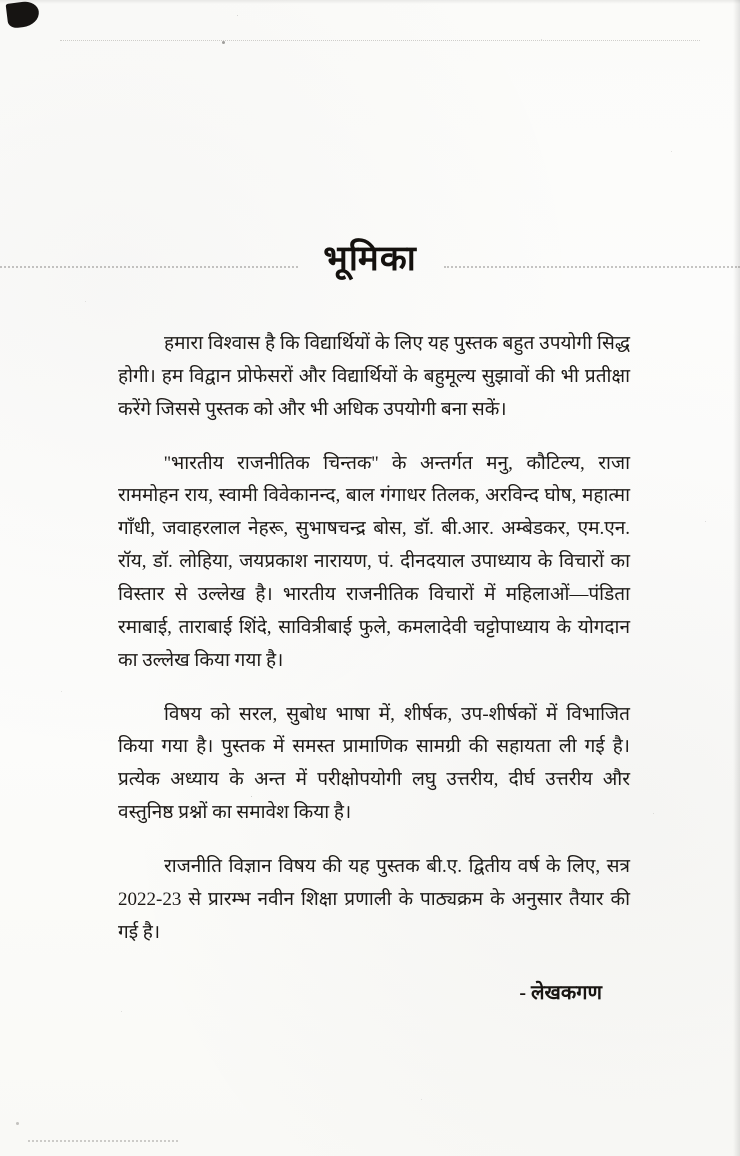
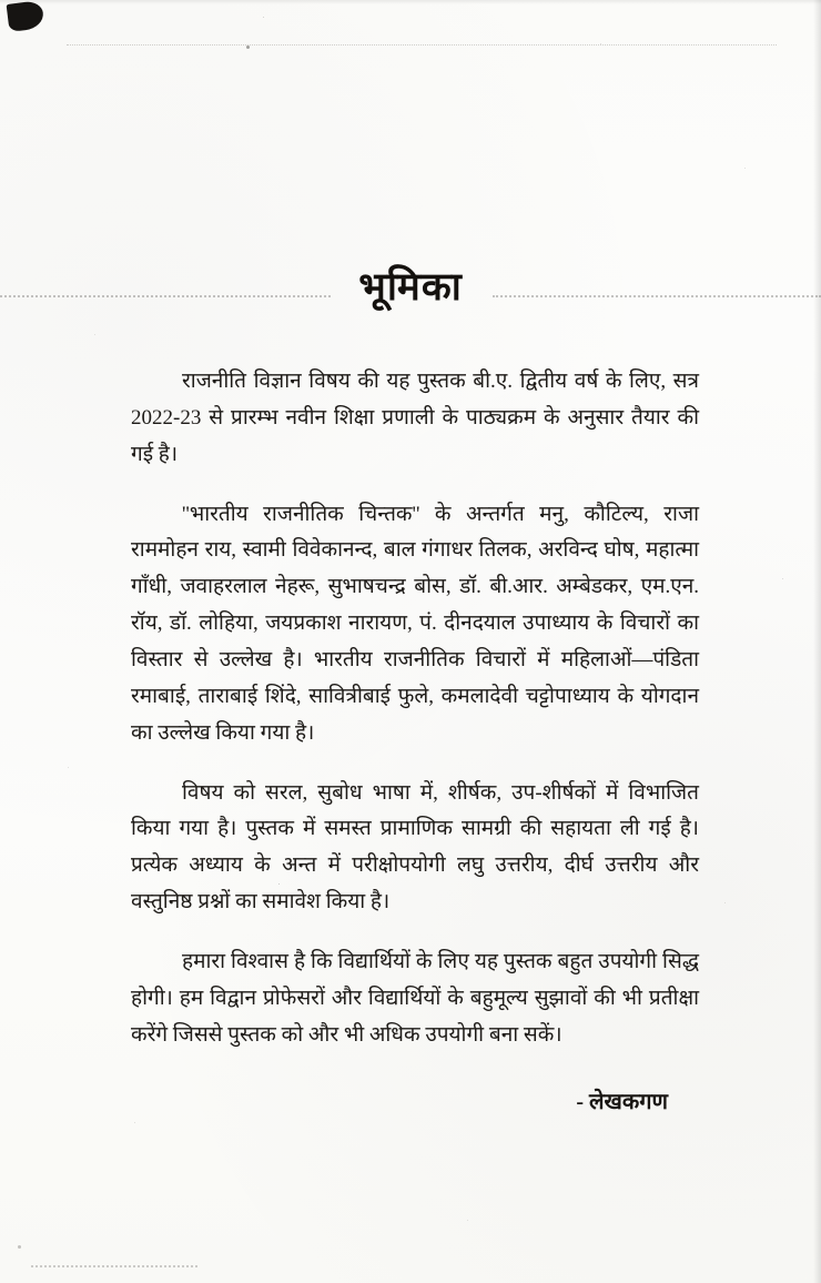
  भूमिका
- हमारा विश्वास है कि विद्यार्थियों के लिए यह पुस्तक बहुत उपयोगी सिद्ध होगी। हम विद्वान प्रोफेसरों और विद्यार्थियों के बहुमूल्य सुझावों की भी प्रतीक्षा करेंगे जिससे पुस्तक को और भी अधिक उपयोगी बना सकें।
+ राजनीति विज्ञान विषय की यह पुस्तक बी.ए. द्वितीय वर्ष के लिए, सत्र 2022-23 से प्रारम्भ नवीन शिक्षा प्रणाली के पाठ्यक्रम के अनुसार तैयार की गई है।
  ''भारतीय राजनीतिक चिन्तक'' के अन्तर्गत मनु, कौटिल्य, राजा राममोहन राय, स्वामी विवेकानन्द, बाल गंगाधर तिलक, अरविन्द घोष, महात्मा गाँधी, जवाहरलाल नेहरू, सुभाषचन्द्र बोस, डॉ. बी.आर. अम्बेडकर, एम.एन. रॉय, डॉ. लोहिया, जयप्रकाश नारायण, पं. दीनदयाल उपाध्याय के विचारों का विस्तार से उल्लेख है। भारतीय राजनीतिक विचारों में महिलाओं—पंडिता रमाबाई, ताराबाई शिंदे, सावित्रीबाई फुले, कमलादेवी चट्टोपाध्याय के योगदान का उल्लेख किया गया है।
  विषय को सरल, सुबोध भाषा में, शीर्षक, उप-शीर्षकों में विभाजित किया गया है। पुस्तक में समस्त प्रामाणिक सामग्री की सहायता ली गई है। प्रत्येक अध्याय के अन्त में परीक्षोपयोगी लघु उत्तरीय, दीर्घ उत्तरीय और वस्तुनिष्ठ प्रश्नों का समावेश किया है।
- राजनीति विज्ञान विषय की यह पुस्तक बी.ए. द्वितीय वर्ष के लिए, सत्र 2022-23 से प्रारम्भ नवीन शिक्षा प्रणाली के पाठ्यक्रम के अनुसार तैयार की गई है।
+ हमारा विश्वास है कि विद्यार्थियों के लिए यह पुस्तक बहुत उपयोगी सिद्ध होगी। हम विद्वान प्रोफेसरों और विद्यार्थियों के बहुमूल्य सुझावों की भी प्रतीक्षा करेंगे जिससे पुस्तक को और भी अधिक उपयोगी बना सकें।
  - लेखकगण
